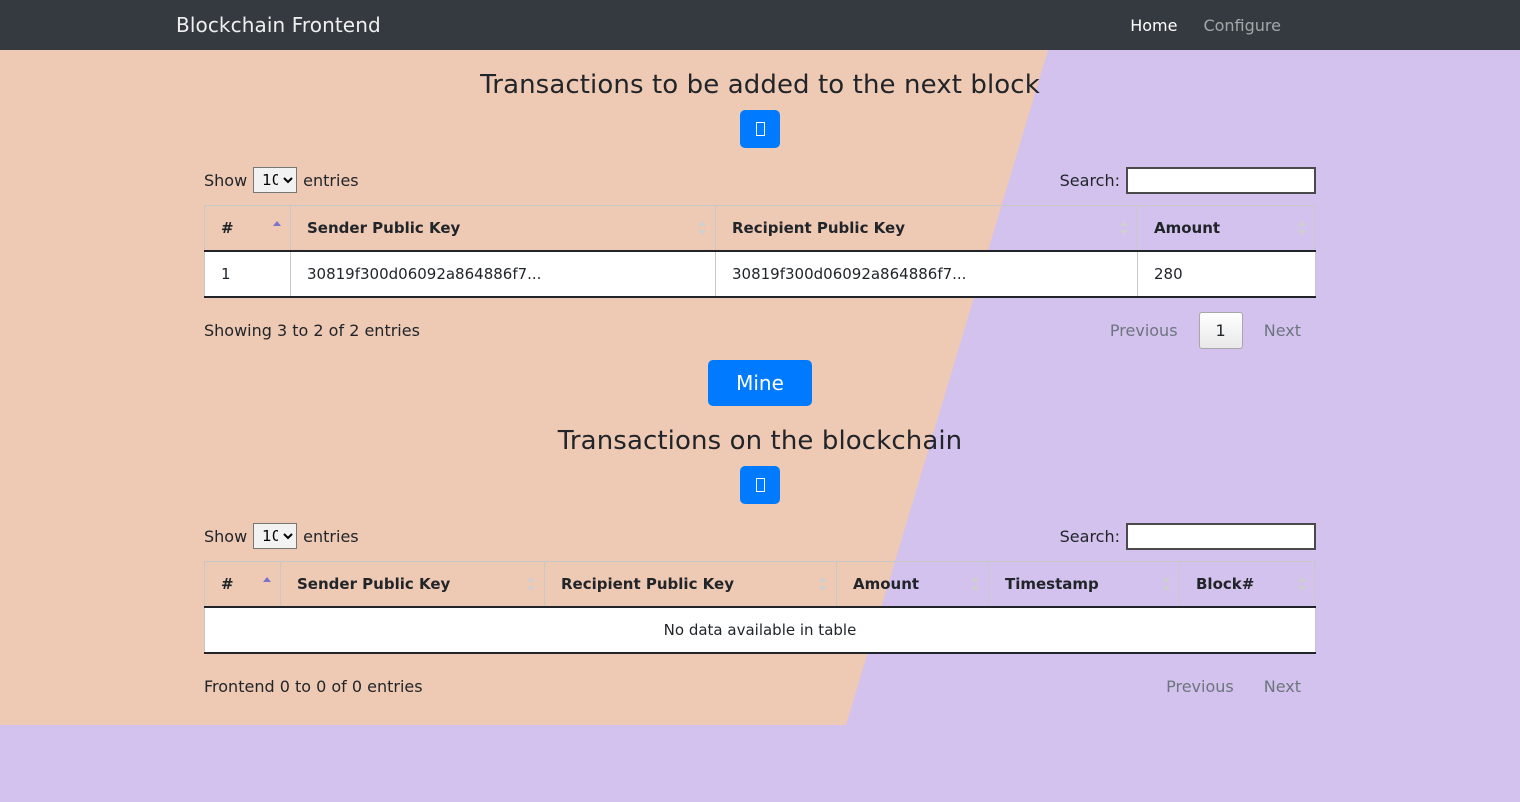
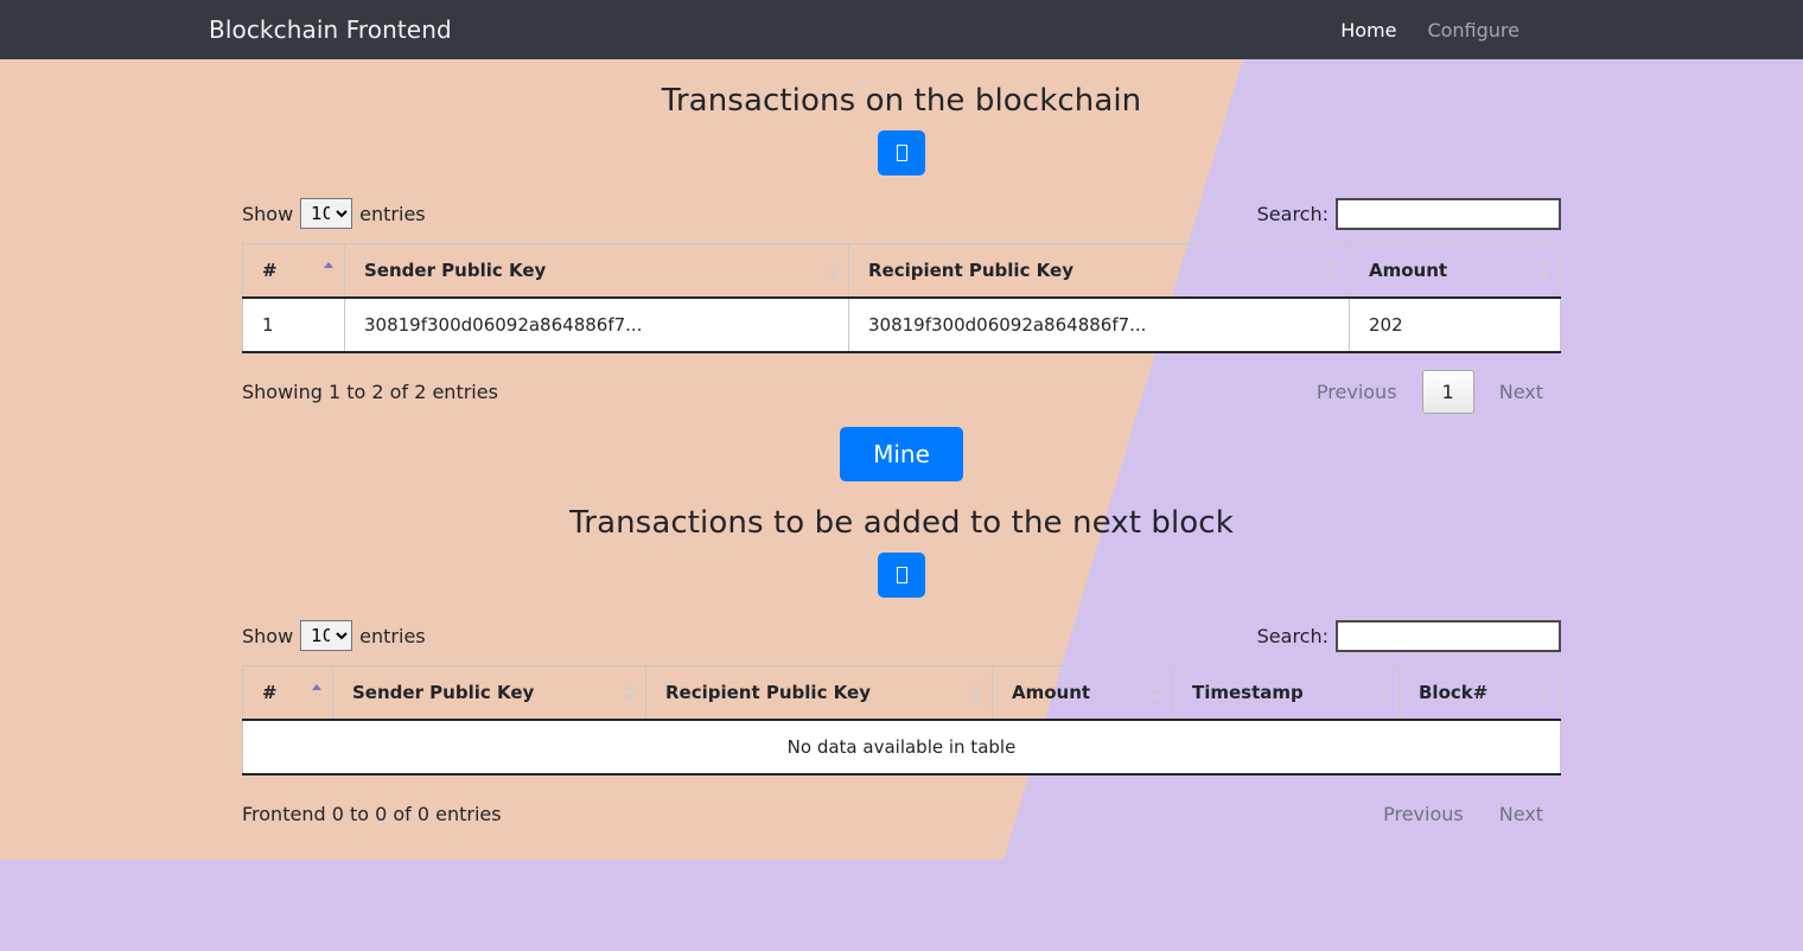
  Blockchain Frontend
  Home
  Configure
- Transactions to be added to the next block
+ Transactions on the blockchain
  Show
  10
  entries
  Search:
  #	Sender Public Key	Recipient Public Key	Amount
- 1	30819f300d06092a864886f7...	30819f300d06092a864886f7...	280
+ 1	30819f300d06092a864886f7...	30819f300d06092a864886f7...	202
- Showing 3 to 2 of 2 entries
+ Showing 1 to 2 of 2 entries
  Previous
  1
  Next
  Mine
- Transactions on the blockchain
+ Transactions to be added to the next block
  Show
  10
  entries
  Search:
  #	Sender Public Key	Recipient Public Key	Amount	Timestamp	Block#
  No data available in table
  Frontend 0 to 0 of 0 entries
  Previous
  Next
